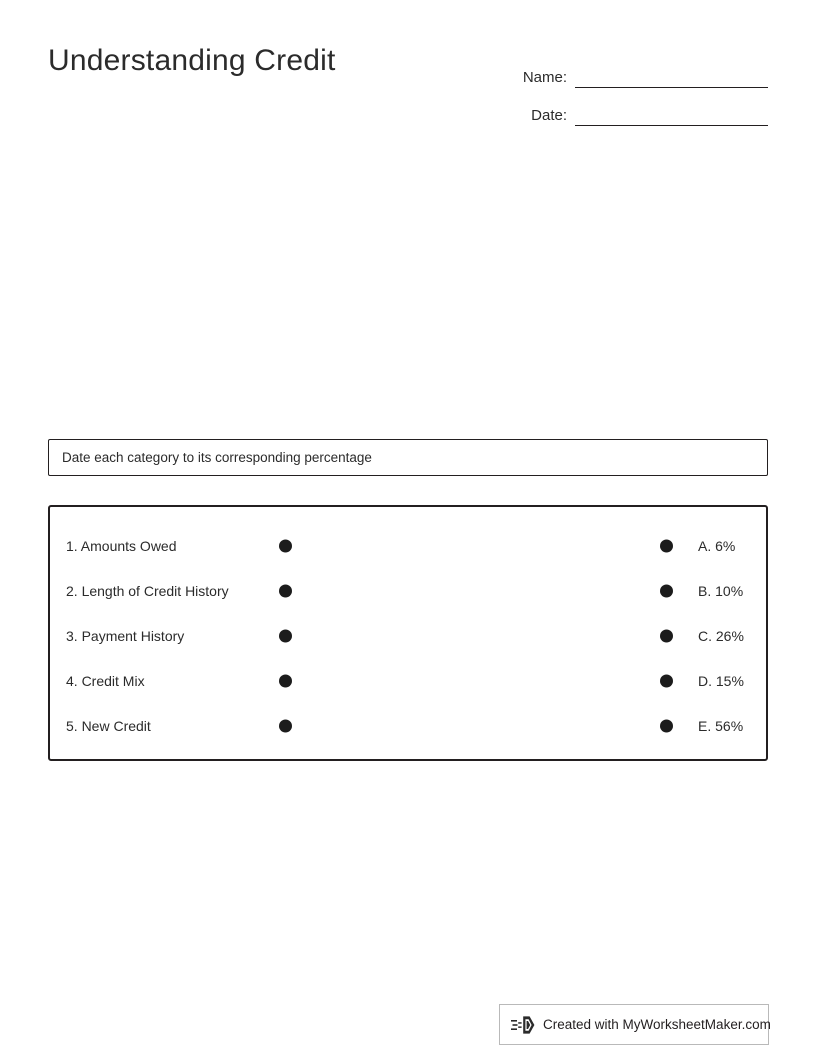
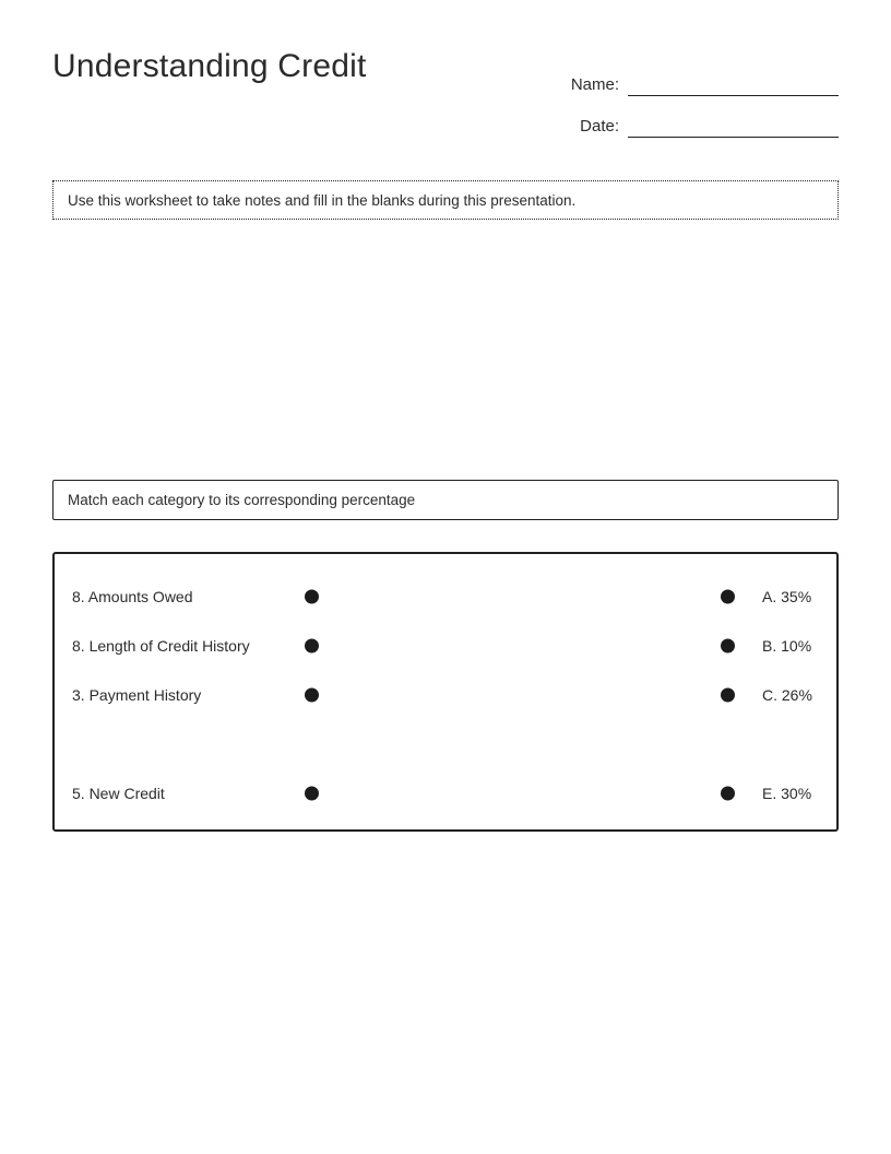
  Understanding Credit
  Name:
  Date:
+ Use this worksheet to take notes and fill in the blanks during this presentation.
- Date each category to its corresponding percentage
+ Match each category to its corresponding percentage
- 1. Amounts Owed
+ 8. Amounts Owed
- A. 6%
+ A. 35%
- 2. Length of Credit History
+ 8. Length of Credit History
  B. 10%
  3. Payment History
  C. 26%
- 4. Credit Mix
- D. 15%
  5. New Credit
- E. 56%
+ E. 30%
- Created with MyWorksheetMaker.com
